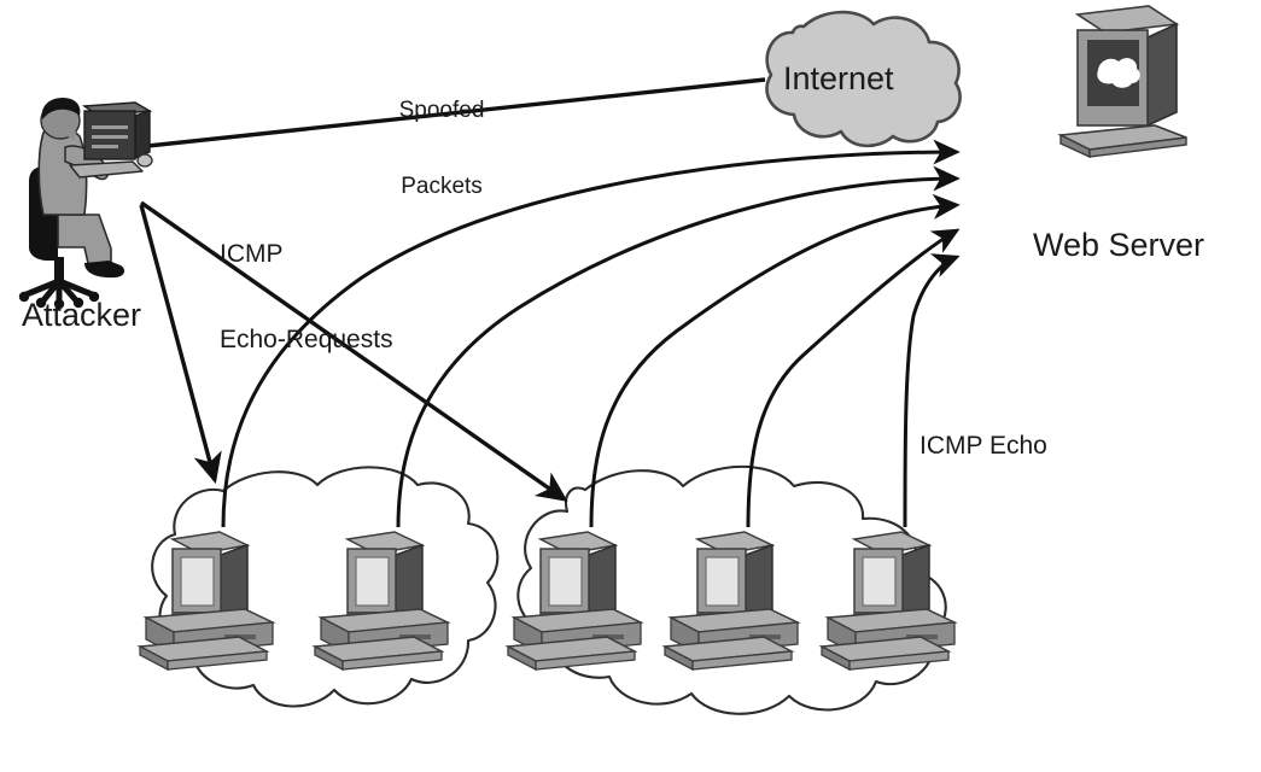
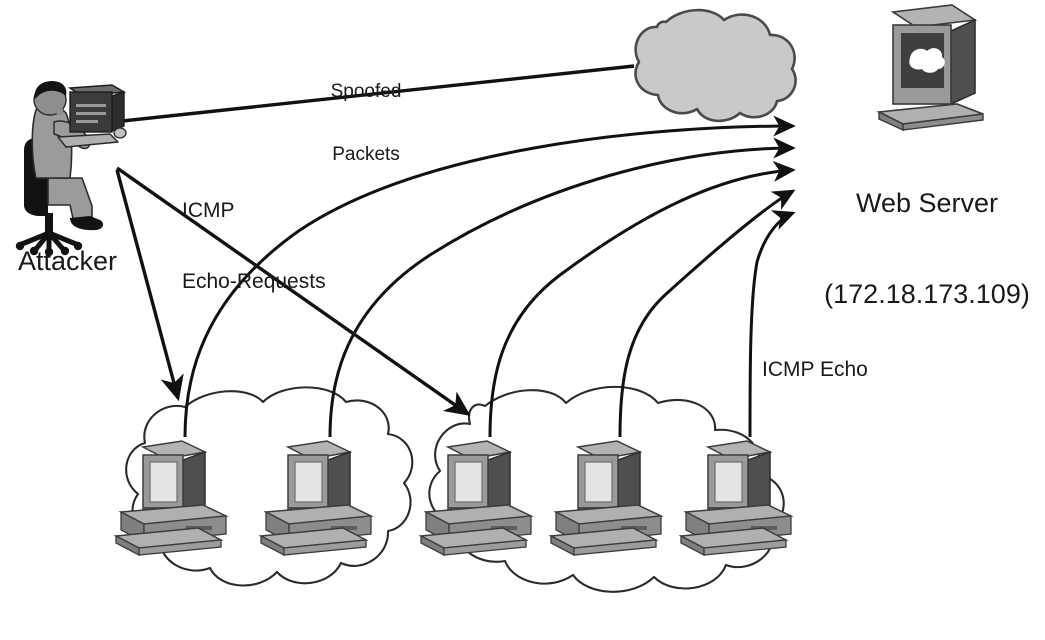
  Spoofed
  Packets
- Internet
  Web Server
+ (172.18.173.109)
  ICMP
  Echo-Requests
  Attacker
  ICMP Echo
